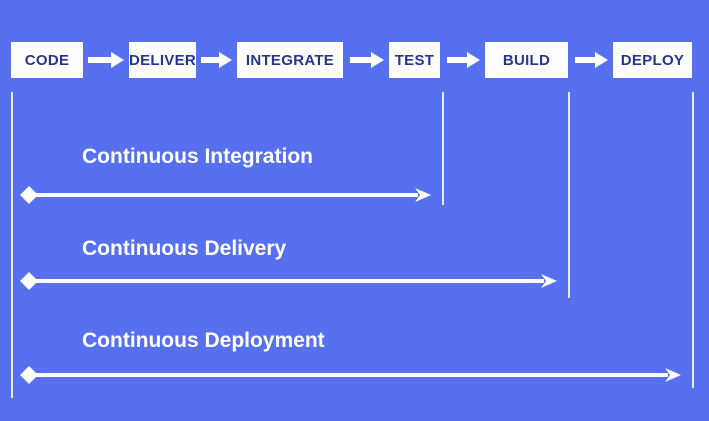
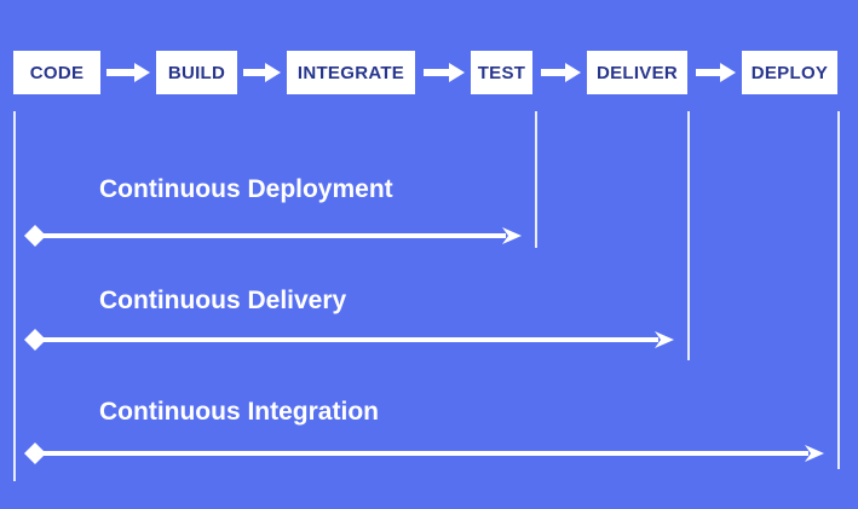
  CODE
- DELIVER
+ BUILD
  INTEGRATE
  TEST
- BUILD
+ DELIVER
  DEPLOY
- Continuous Integration
+ Continuous Deployment
  Continuous Delivery
- Continuous Deployment
+ Continuous Integration
